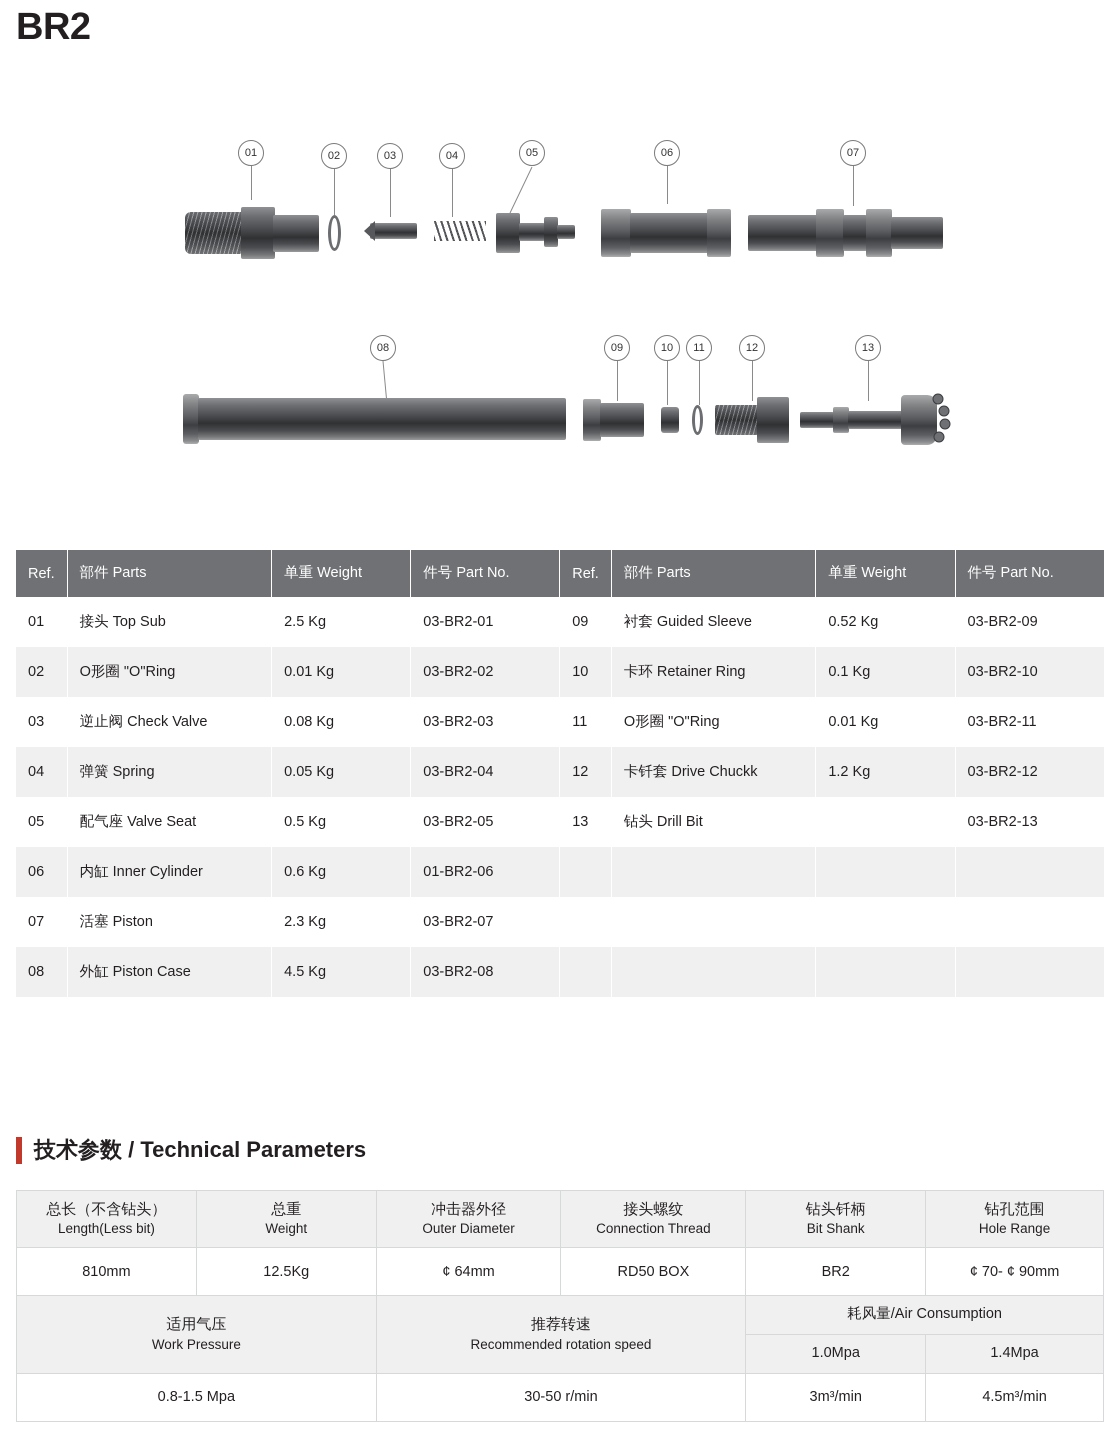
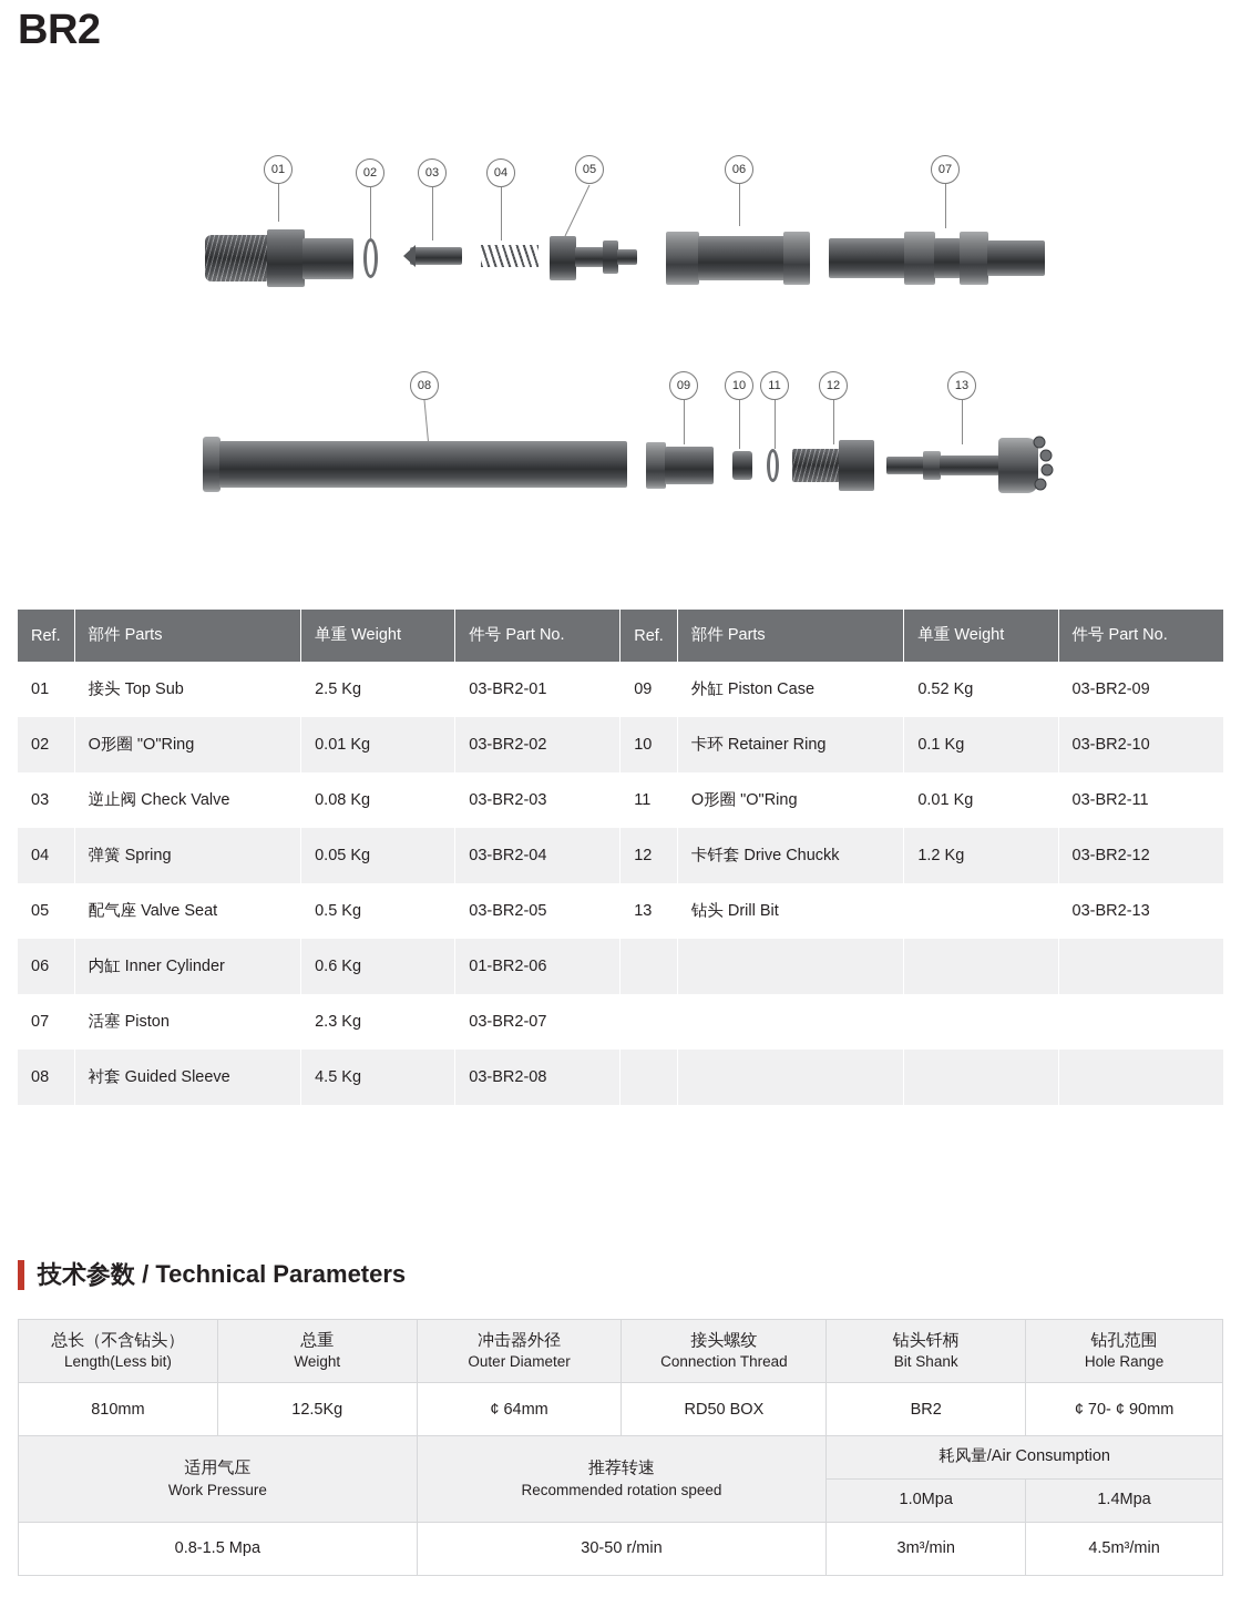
  BR2
  01
  02
  03
  04
  05
  06
  07
  08
  09
  10
  11
  12
  13
  Ref.	部件 Parts	单重 Weight	件号 Part No.	Ref.	部件 Parts	单重 Weight	件号 Part No.
- 01	接头 Top Sub	2.5 Kg	03-BR2-01	09	衬套 Guided Sleeve	0.52 Kg	03-BR2-09
+ 01	接头 Top Sub	2.5 Kg	03-BR2-01	09	外缸 Piston Case	0.52 Kg	03-BR2-09
  02	O形圈 "O"Ring	0.01 Kg	03-BR2-02	10	卡环 Retainer Ring	0.1 Kg	03-BR2-10
  03	逆止阀 Check Valve	0.08 Kg	03-BR2-03	11	O形圈 "O"Ring	0.01 Kg	03-BR2-11
  04	弹簧 Spring	0.05 Kg	03-BR2-04	12	卡钎套 Drive Chuckk	1.2 Kg	03-BR2-12
  05	配气座 Valve Seat	0.5 Kg	03-BR2-05	13	钻头 Drill Bit		03-BR2-13
  06	内缸 Inner Cylinder	0.6 Kg	01-BR2-06
  07	活塞 Piston	2.3 Kg	03-BR2-07
- 08	外缸 Piston Case	4.5 Kg	03-BR2-08
+ 08	衬套 Guided Sleeve	4.5 Kg	03-BR2-08
  技术参数 / Technical Parameters
  总长（不含钻头） Length(Less bit)	总重 Weight	冲击器外径 Outer Diameter	接头螺纹 Connection Thread	钻头钎柄 Bit Shank	钻孔范围 Hole Range
  810mm	12.5Kg	¢ 64mm	RD50 BOX	BR2	¢ 70- ¢ 90mm
  适用气压 Work Pressure	推荐转速 Recommended rotation speed	耗风量/Air Consumption
  1.0Mpa	1.4Mpa
  0.8-1.5 Mpa	30-50 r/min	3m³/min	4.5m³/min
